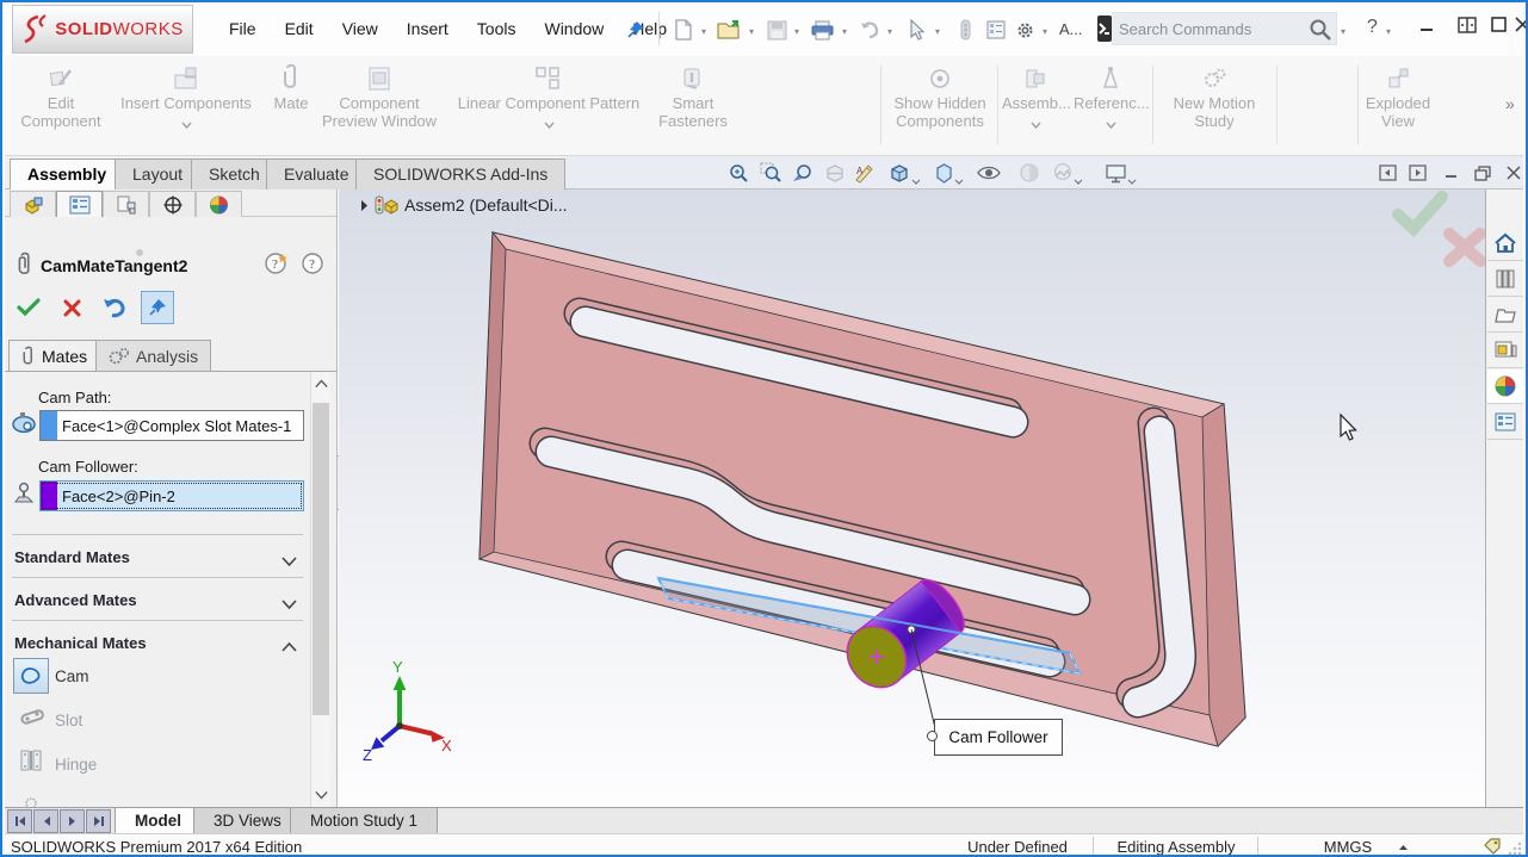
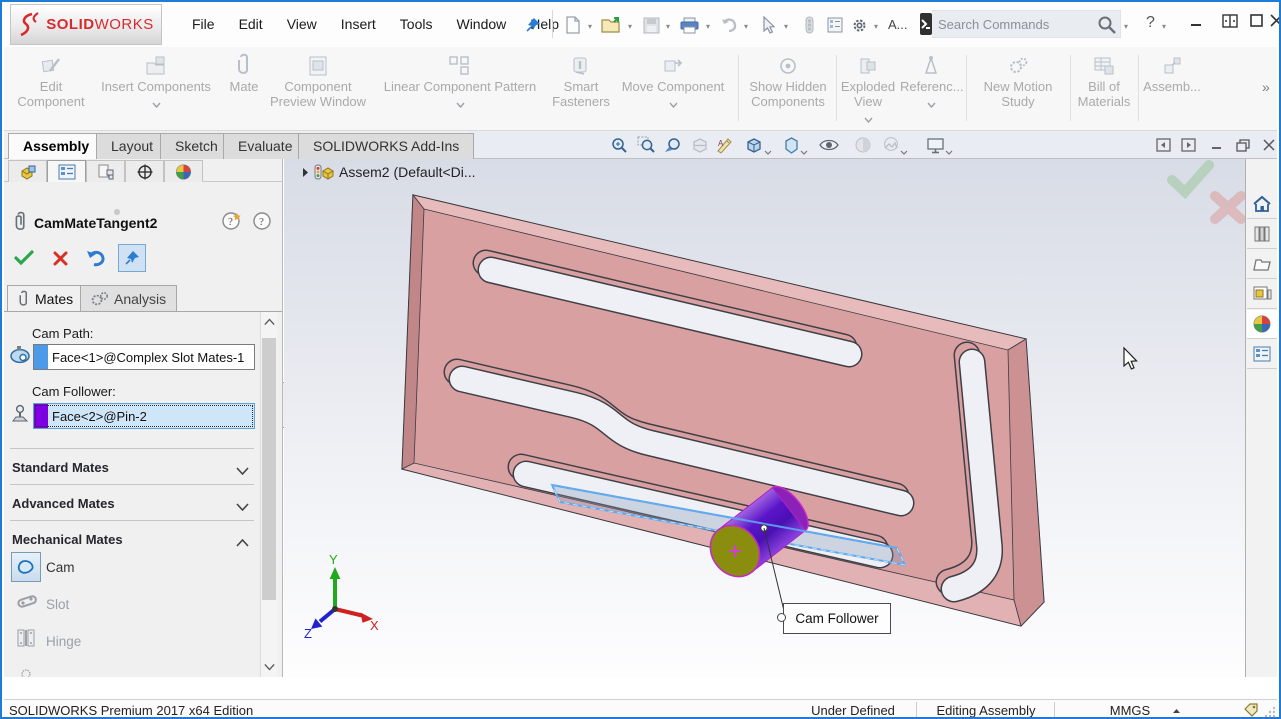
  SOLIDWORKS
  File
  Edit
  View
  Insert
  Tools
  Window
  elp
  ▾
  ▾
  ▾
  ▾
  ▾
  ▾
  ▾
  A...
  Search Commands
  ▾
  ?
  ▾
  Edit Component
  Insert Components
  Mate
  Component Preview Window
  Linear Component Pattern
  Smart Fasteners
+ Move Component
  Show Hidden Components
- Assemb...
+ Exploded View
  Referenc...
  New Motion Study
+ Bill of Materials
- Exploded View
+ Assemb...
  »
  Assembly
  Layout
  Sketch
  Evaluate
  SOLIDWORKS Add-Ins
  A
  CamMateTangent2
  ?
  ?
  Mates
  Analysis
  Cam Path:
  Face<1>@Complex Slot Mates-1
  Cam Follower:
  Face<2>@Pin-2
  Standard Mates
  Advanced Mates
  Mechanical Mates
  Cam
  Slot
  Hinge
  Assem2 (Default<Di...
  X
  Y
  Z
  Cam Follower
- Model
- 3D Views
- Motion Study 1
  SOLIDWORKS Premium 2017 x64 Edition
  Under Defined
  Editing Assembly
  MMGS
